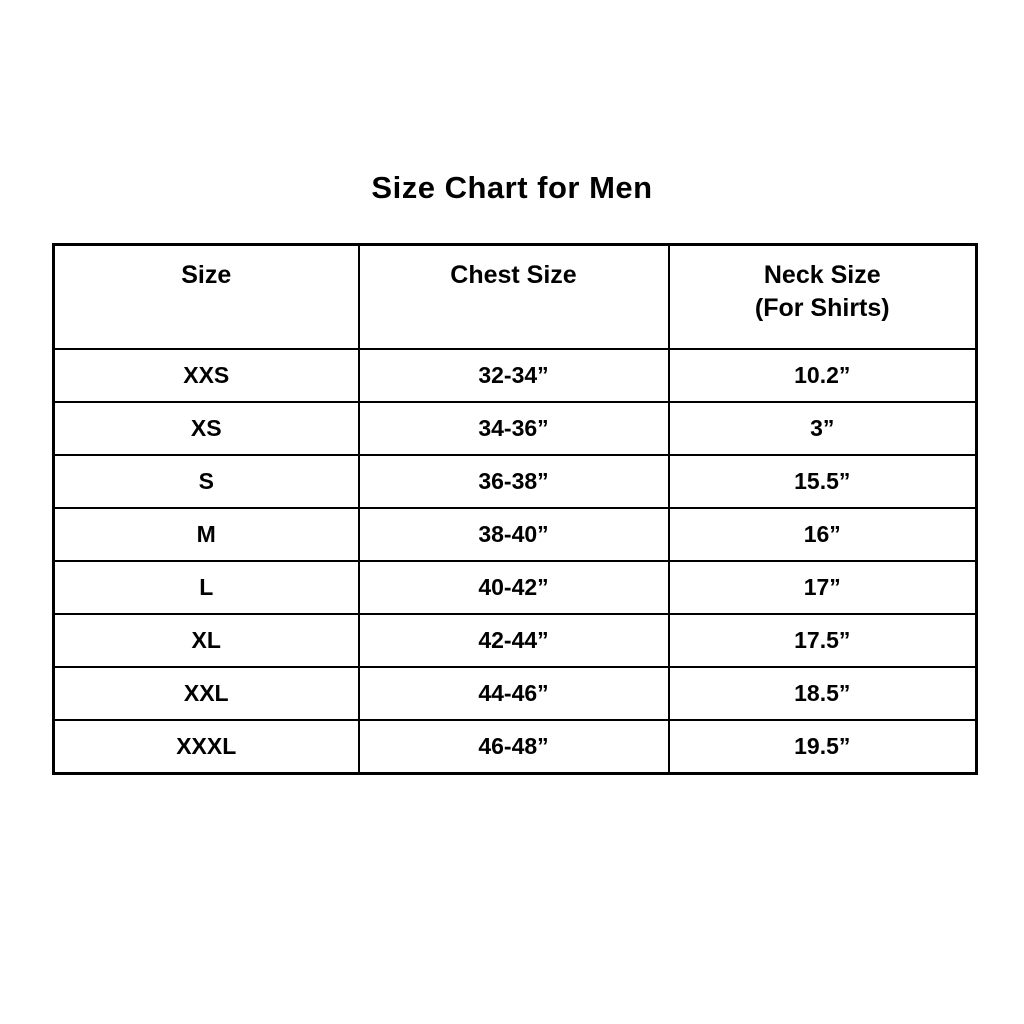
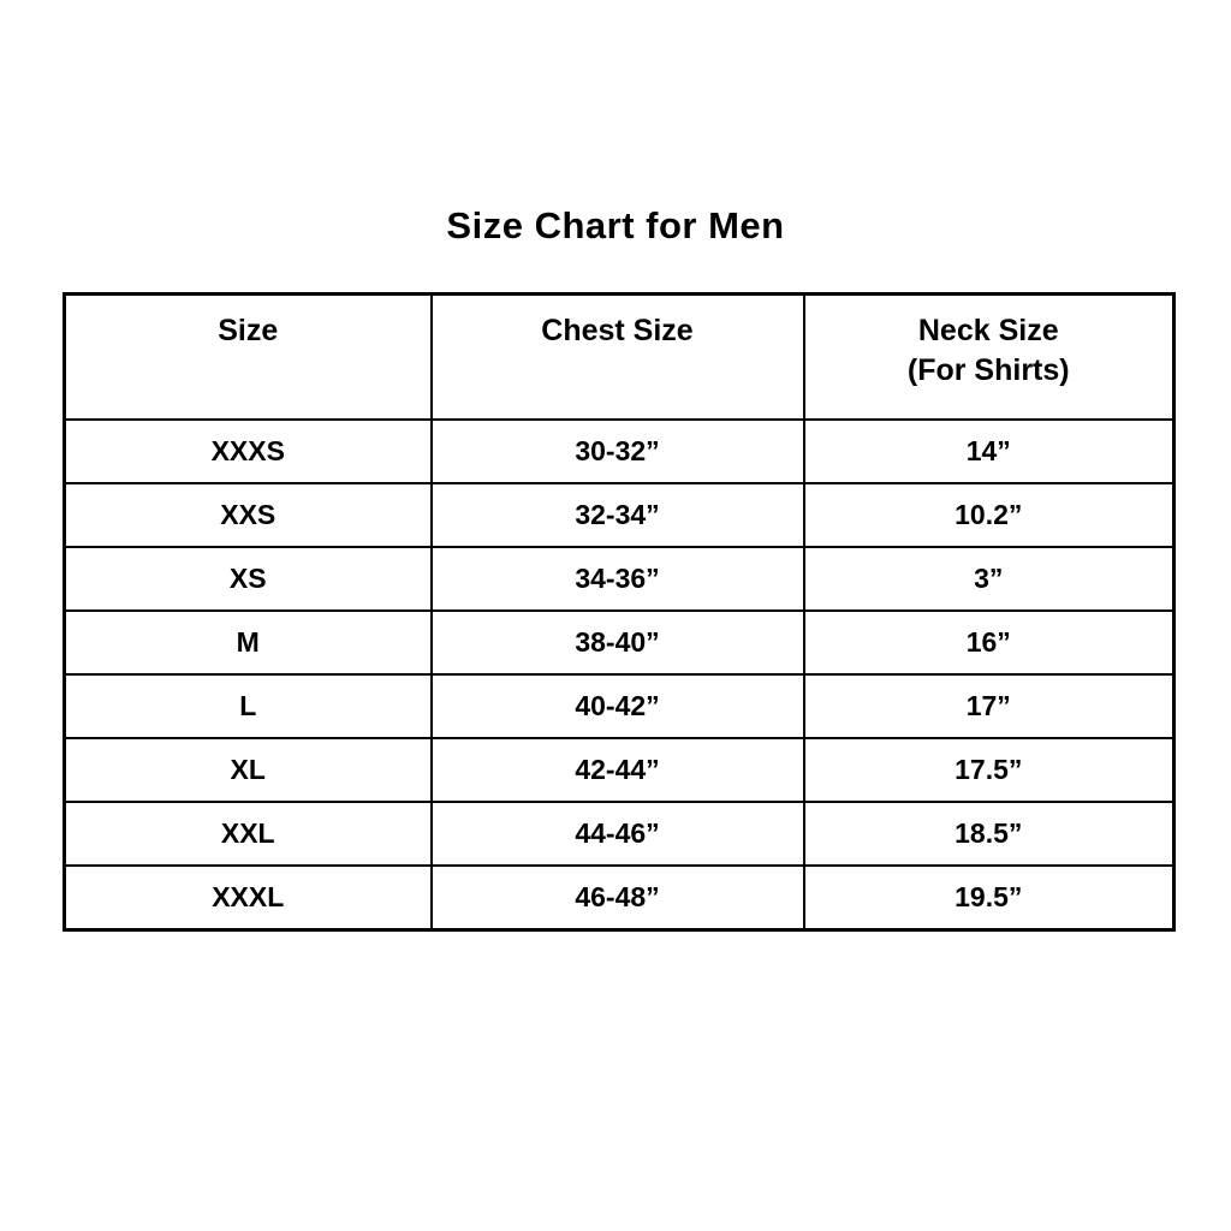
  Size Chart for Men
  Size	Chest Size	Neck Size (For Shirts)
+ XXXS	30-32”	14”
  XXS	32-34”	10.2”
  XS	34-36”	3”
- S	36-38”	15.5”
  M	38-40”	16”
  L	40-42”	17”
  XL	42-44”	17.5”
  XXL	44-46”	18.5”
  XXXL	46-48”	19.5”
